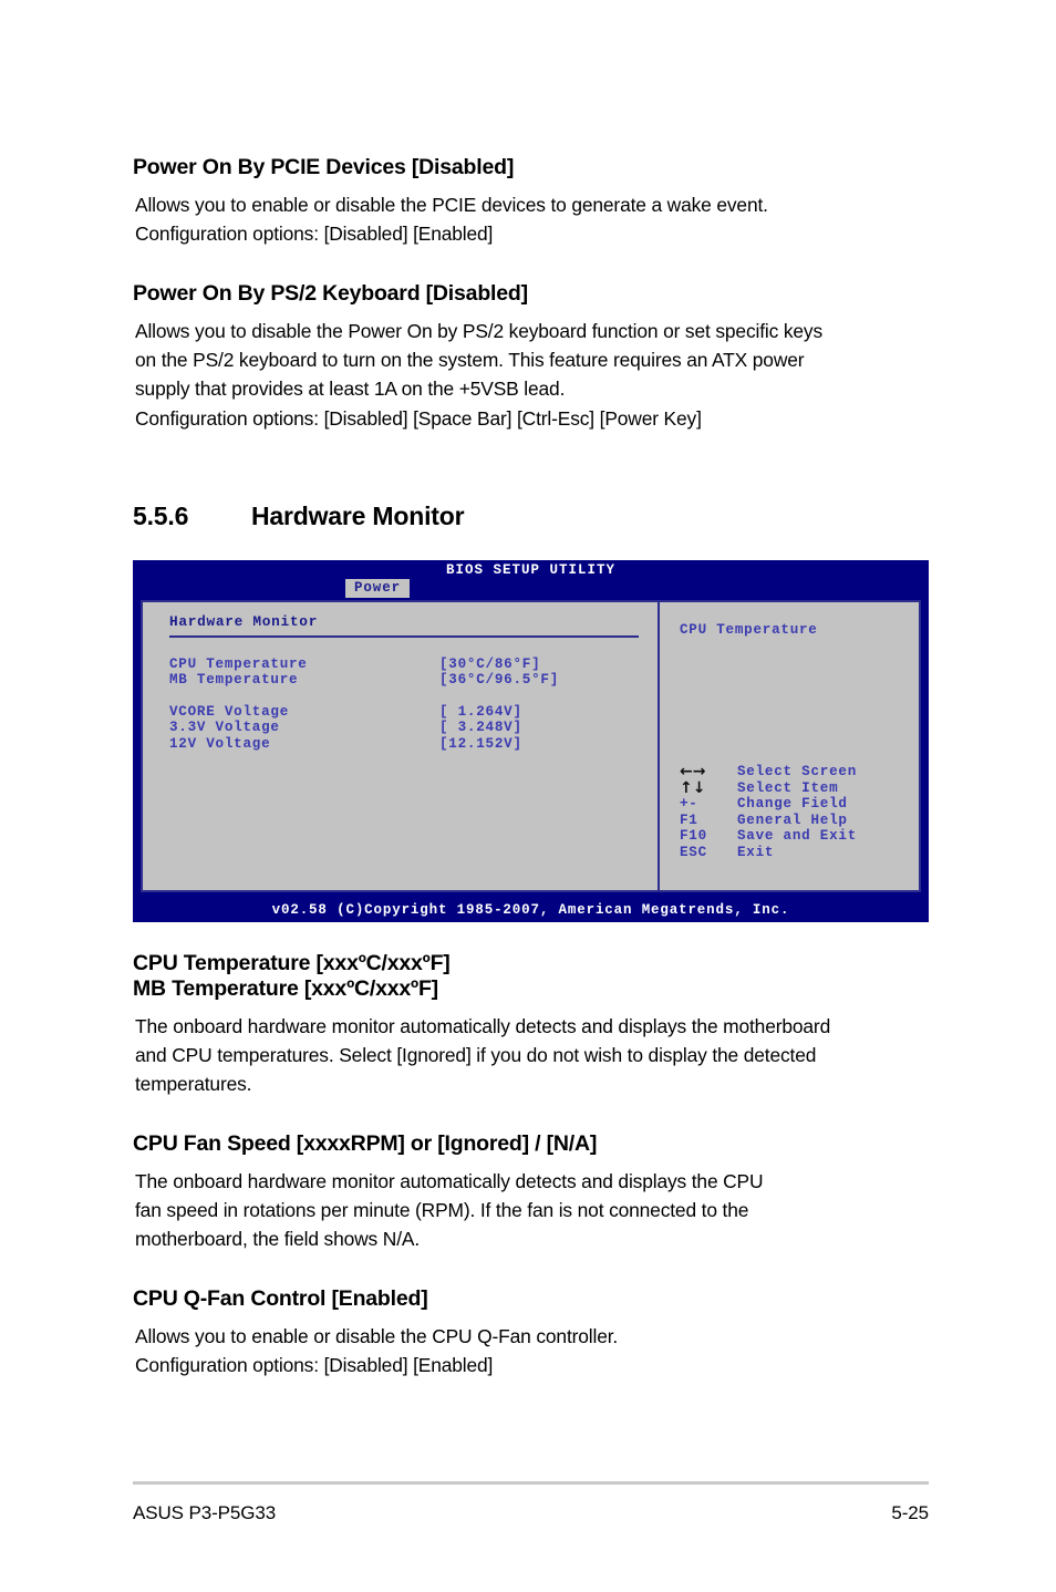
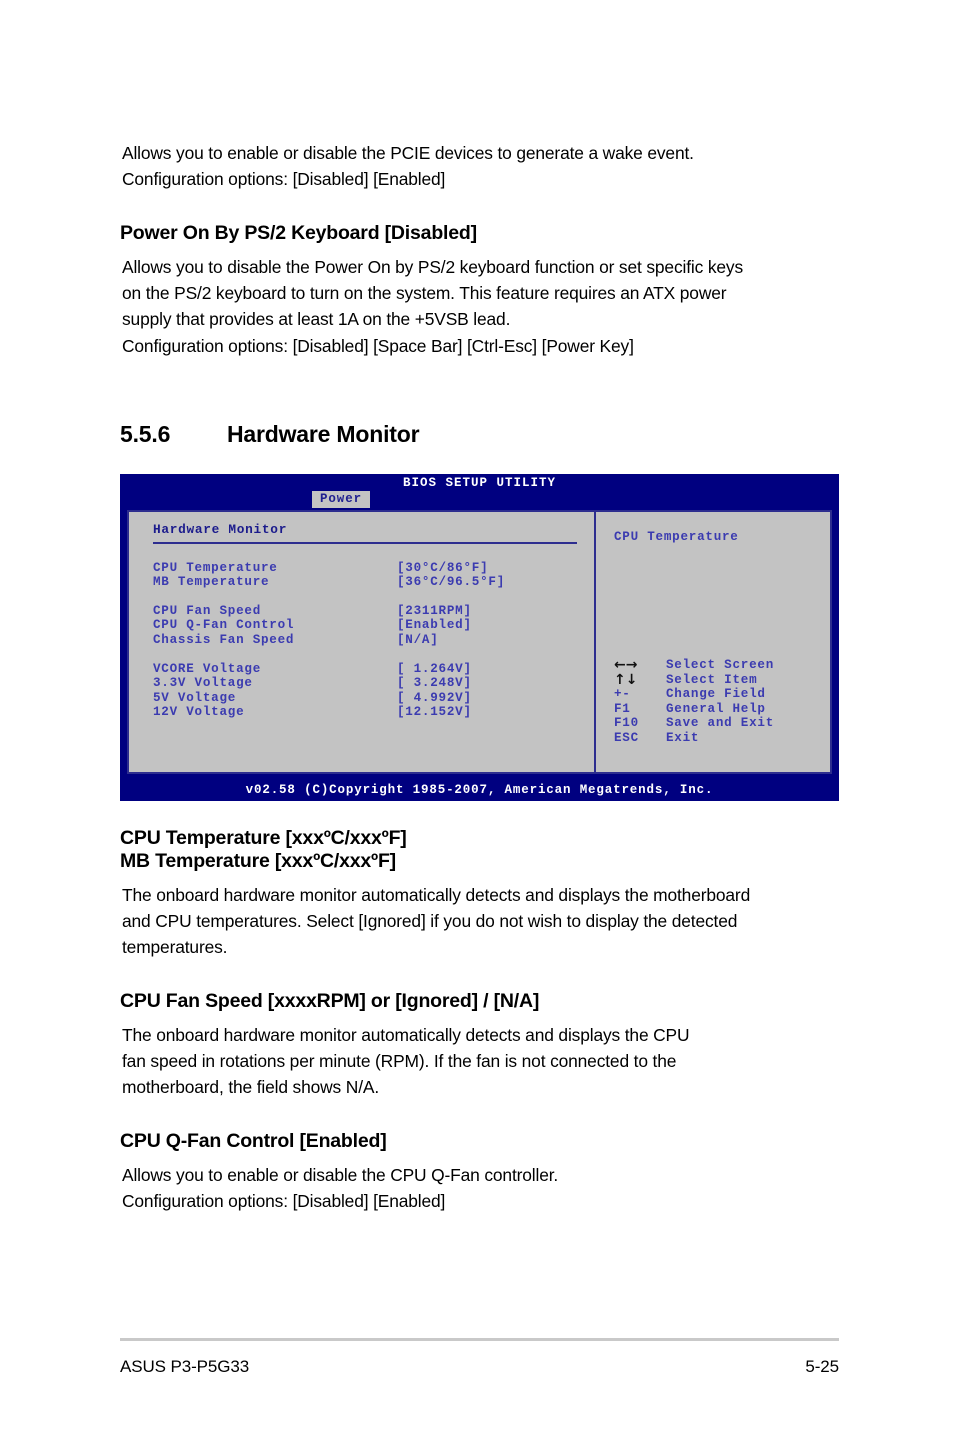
- Power On By PCIE Devices [Disabled]
  Allows you to enable or disable the PCIE devices to generate a wake event.
  Configuration options: [Disabled] [Enabled]
  Power On By PS/2 Keyboard [Disabled]
  Allows you to disable the Power On by PS/2 keyboard function or set specific keys
  on the PS/2 keyboard to turn on the system. This feature requires an ATX power
  supply that provides at least 1A on the +5VSB lead.
  Configuration options: [Disabled] [Space Bar] [Ctrl-Esc] [Power Key]
  5.5.6
  Hardware Monitor
  BIOS SETUP UTILITY
  Power
  Hardware Monitor
  CPU Temperature
  [30°C/86°F]
  MB Temperature
  [36°C/96.5°F]
+ CPU Fan Speed
+ [2311RPM]
+ CPU Q-Fan Control
+ [Enabled]
+ Chassis Fan Speed
+ [N/A]
  VCORE Voltage
  [ 1.264V]
  3.3V Voltage
  [ 3.248V]
+ 5V Voltage
+ [ 4.992V]
  12V Voltage
  [12.152V]
  CPU Temperature
  ←→
  Select Screen
  ↑↓
  Select Item
  +-
  Change Field
  F1
  General Help
  F10
  Save and Exit
  ESC
  Exit
  v02.58 (C)Copyright 1985-2007, American Megatrends, Inc.
  CPU Temperature [xxxºC/xxxºF]
  MB Temperature [xxxºC/xxxºF]
  The onboard hardware monitor automatically detects and displays the motherboard
  and CPU temperatures. Select [Ignored] if you do not wish to display the detected
  temperatures.
  CPU Fan Speed [xxxxRPM] or [Ignored] / [N/A]
  The onboard hardware monitor automatically detects and displays the CPU
  fan speed in rotations per minute (RPM). If the fan is not connected to the
  motherboard, the field shows N/A.
  CPU Q-Fan Control [Enabled]
  Allows you to enable or disable the CPU Q-Fan controller.
  Configuration options: [Disabled] [Enabled]
  ASUS P3-P5G33
  5-25
